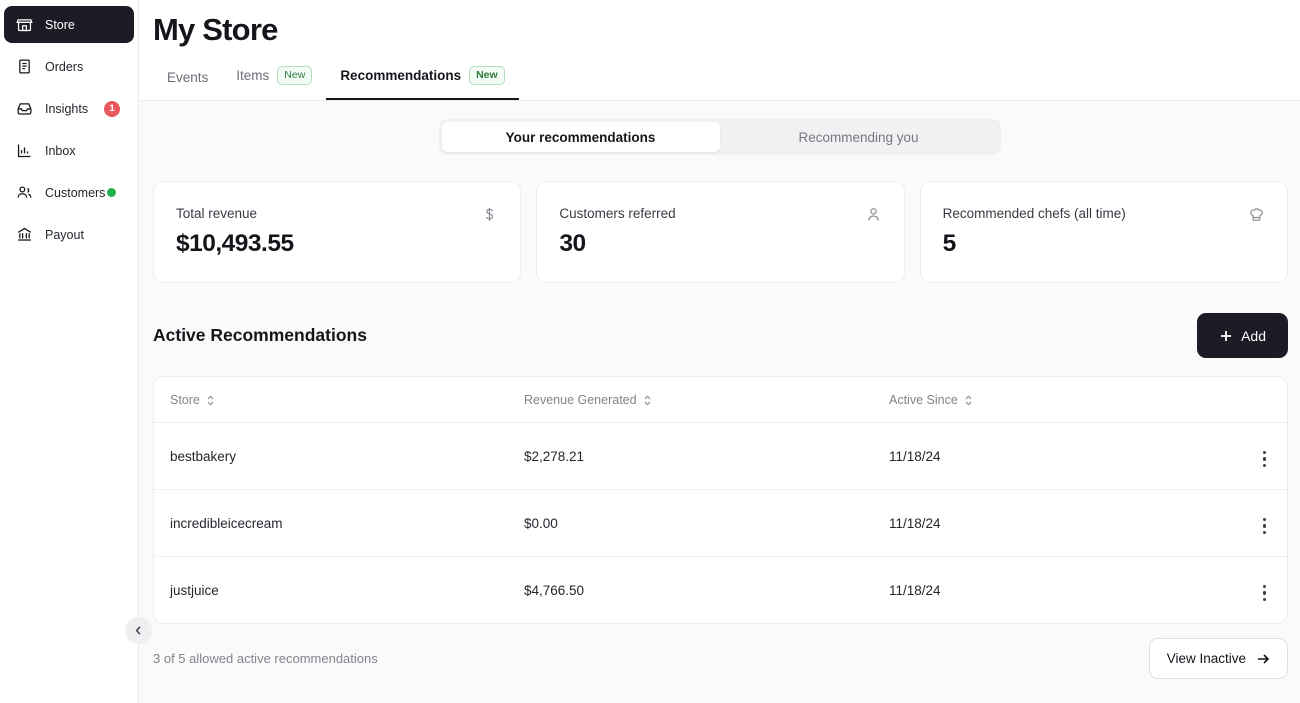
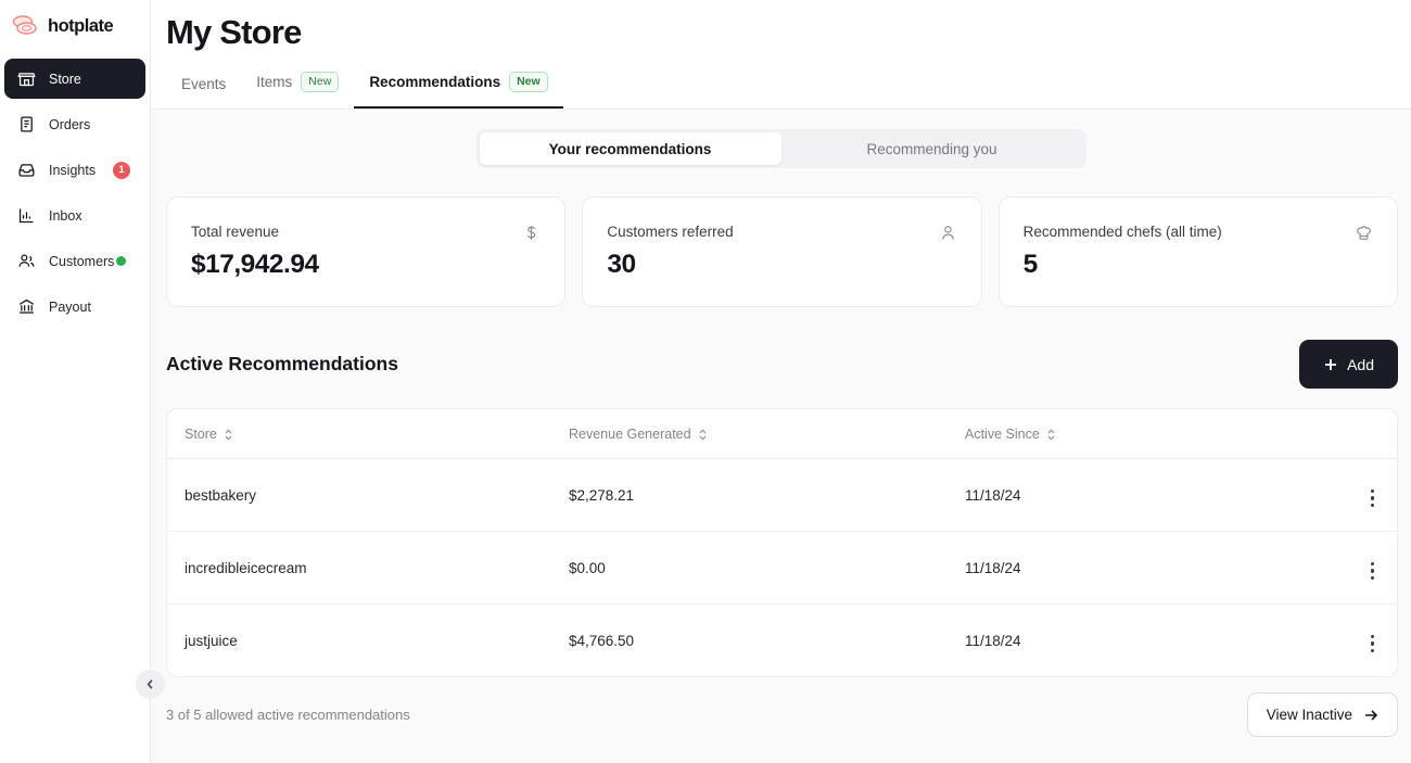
+ hotplate
  Store
  Orders
  Insights
  1
  Inbox
  Customers
  Payout
  My Store
  Events
  Items
  New
  Recommendations
  New
  Your recommendations
  Recommending you
  Total revenue
- $10,493.55
+ $17,942.94
  Customers referred
  30
  Recommended chefs (all time)
  5
  Active Recommendations
  Add
  Store	Revenue Generated	Active Since
  bestbakery	$2,278.21	11/18/24
  incredibleicecream	$0.00	11/18/24
  justjuice	$4,766.50	11/18/24
  3 of 5 allowed active recommendations
  View Inactive
